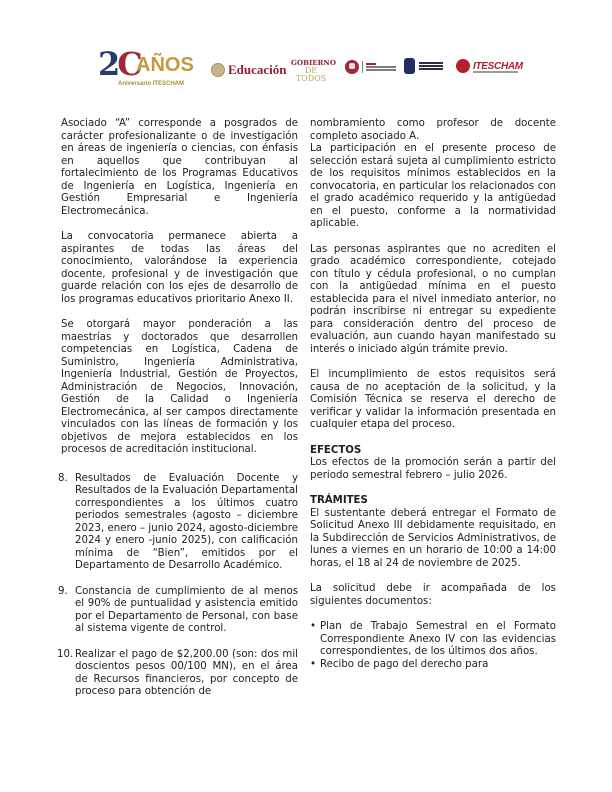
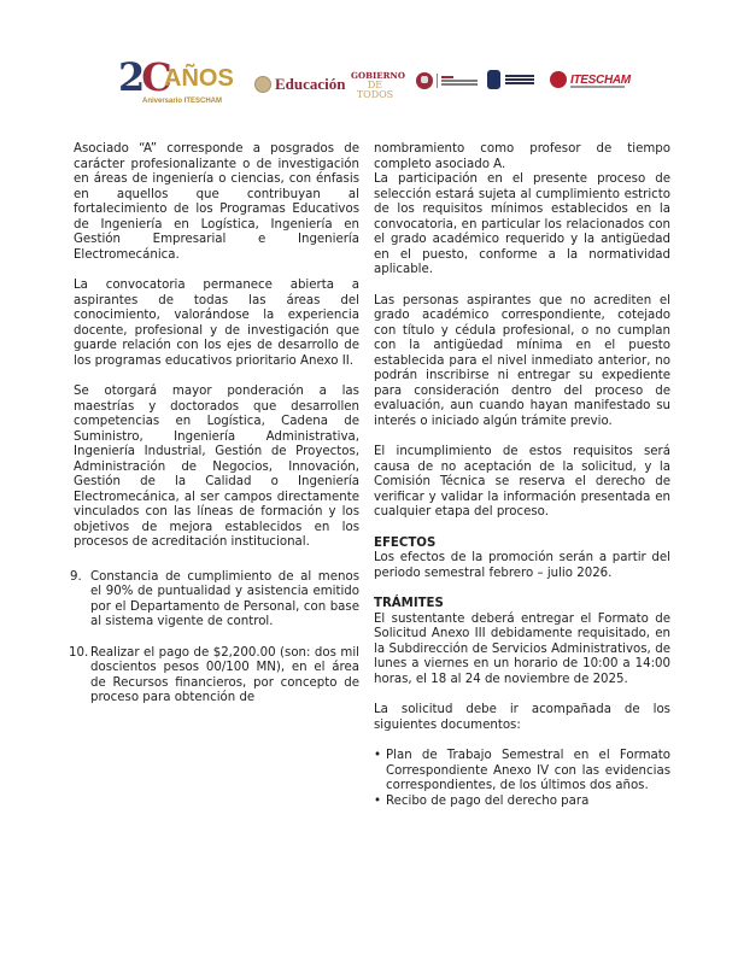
  2C
  AÑOS
  Educación
  GOBIERNO
  DE TODOS
  ITESCHAM
  Asociado “A” corresponde a posgrados de carácter profesionalizante o de investigación en áreas de ingeniería o ciencias, con énfasis en aquellos que contribuyan al fortalecimiento de los Programas Educativos de Ingeniería en Logística, Ingeniería en Gestión Empresarial e Ingeniería Electromecánica.
  La convocatoria permanece abierta a aspirantes de todas las áreas del conocimiento, valorándose la experiencia docente, profesional y de investigación que guarde relación con los ejes de desarrollo de los programas educativos prioritario Anexo II.
  Se otorgará mayor ponderación a las maestrías y doctorados que desarrollen competencias en Logística, Cadena de Suministro, Ingeniería Administrativa, Ingeniería Industrial, Gestión de Proyectos, Administración de Negocios, Innovación, Gestión de la Calidad o Ingeniería Electromecánica, al ser campos directamente vinculados con las líneas de formación y los objetivos de mejora establecidos en los procesos de acreditación institucional.
- 8.
- Resultados de Evaluación Docente y Resultados de la Evaluación Departamental correspondientes a los últimos cuatro periodos semestrales (agosto – diciembre 2023, enero – junio 2024, agosto-diciembre 2024 y enero -junio 2025), con calificación mínima de “Bien”, emitidos por el Departamento de Desarrollo Académico.
  9.
  Constancia de cumplimiento de al menos el 90% de puntualidad y asistencia emitido por el Departamento de Personal, con base al sistema vigente de control.
  10.
  Realizar el pago de $2,200.00 (son: dos mil doscientos pesos 00/100 MN), en el área de Recursos financieros, por concepto de proceso para obtención de
- nombramiento como profesor de docente completo asociado A.
+ nombramiento como profesor de tiempo completo asociado A.
  La participación en el presente proceso de selección estará sujeta al cumplimiento estricto de los requisitos mínimos establecidos en la convocatoria, en particular los relacionados con el grado académico requerido y la antigüedad en el puesto, conforme a la normatividad aplicable.
  Las personas aspirantes que no acrediten el grado académico correspondiente, cotejado con título y cédula profesional, o no cumplan con la antigüedad mínima en el puesto establecida para el nivel inmediato anterior, no podrán inscribirse ni entregar su expediente para consideración dentro del proceso de evaluación, aun cuando hayan manifestado su interés o iniciado algún trámite previo.
  El incumplimiento de estos requisitos será causa de no aceptación de la solicitud, y la Comisión Técnica se reserva el derecho de verificar y validar la información presentada en cualquier etapa del proceso.
  EFECTOS
  Los efectos de la promoción serán a partir del periodo semestral febrero – julio 2026.
  TRÁMITES
  El sustentante deberá entregar el Formato de Solicitud Anexo III debidamente requisitado, en la Subdirección de Servicios Administrativos, de lunes a viernes en un horario de 10:00 a 14:00 horas, el 18 al 24 de noviembre de 2025.
  La solicitud debe ir acompañada de los siguientes documentos:
  •
  Plan de Trabajo Semestral en el Formato Correspondiente Anexo IV con las evidencias correspondientes, de los últimos dos años.
  •
  Recibo de pago del derecho para
